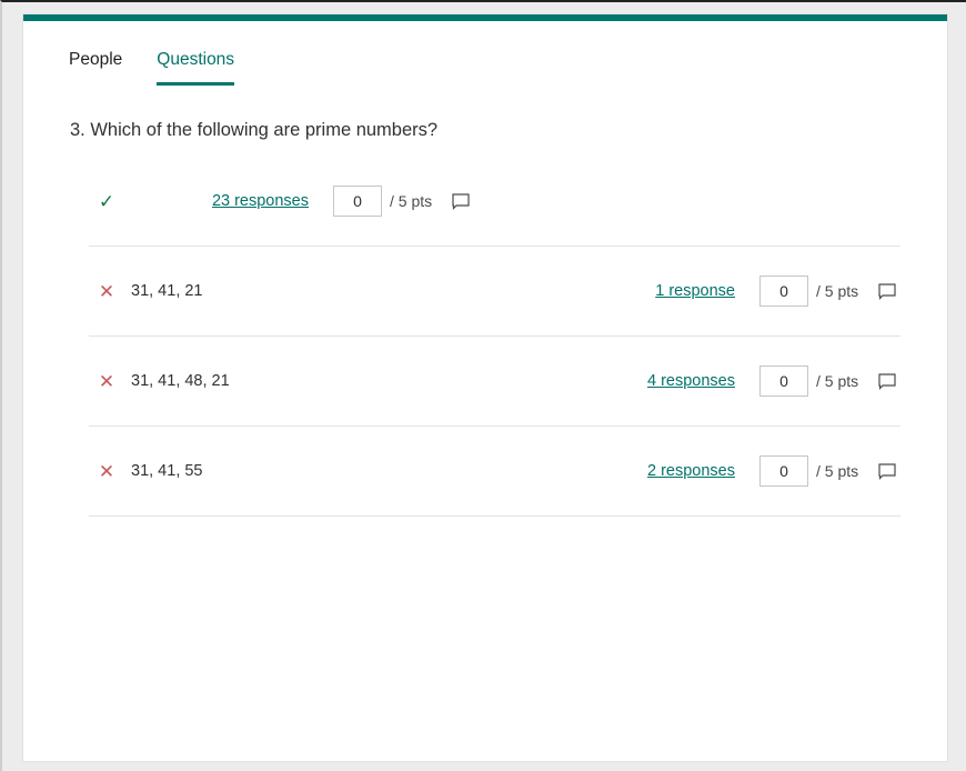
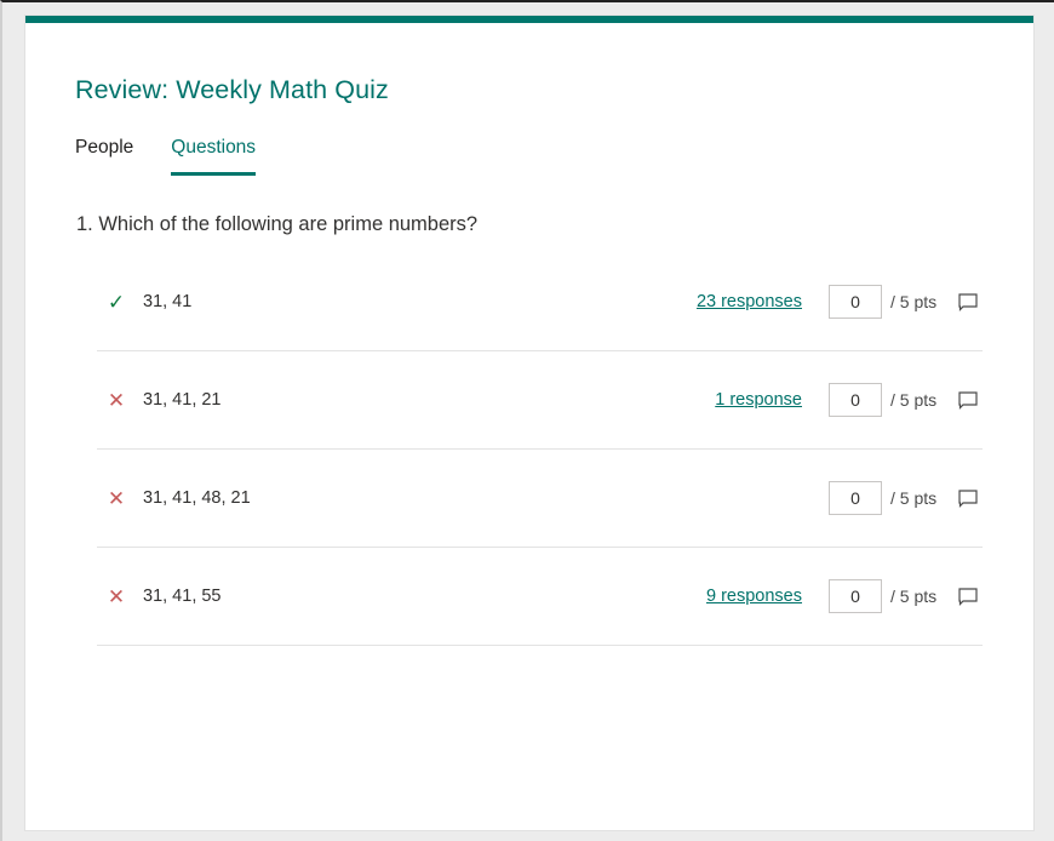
+ Review: Weekly Math Quiz
  People
  Questions
- 3. Which of the following are prime numbers?
+ 1. Which of the following are prime numbers?
  ✓
+ 31, 41
  23 responses
  0
  / 5 pts
  ✕
  31, 41, 21
  1 response
  0
  / 5 pts
  ✕
  31, 41, 48, 21
- 4 responses
  0
  / 5 pts
  ✕
  31, 41, 55
- 2 responses
+ 9 responses
  0
  / 5 pts
